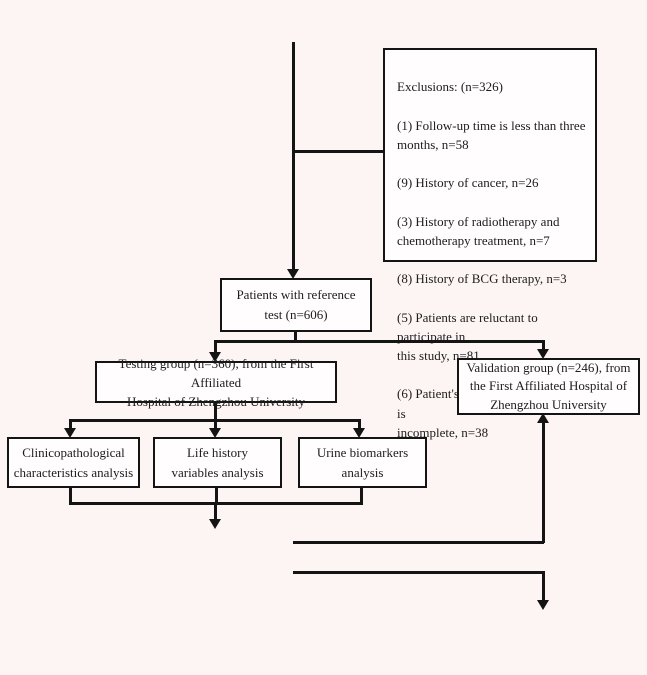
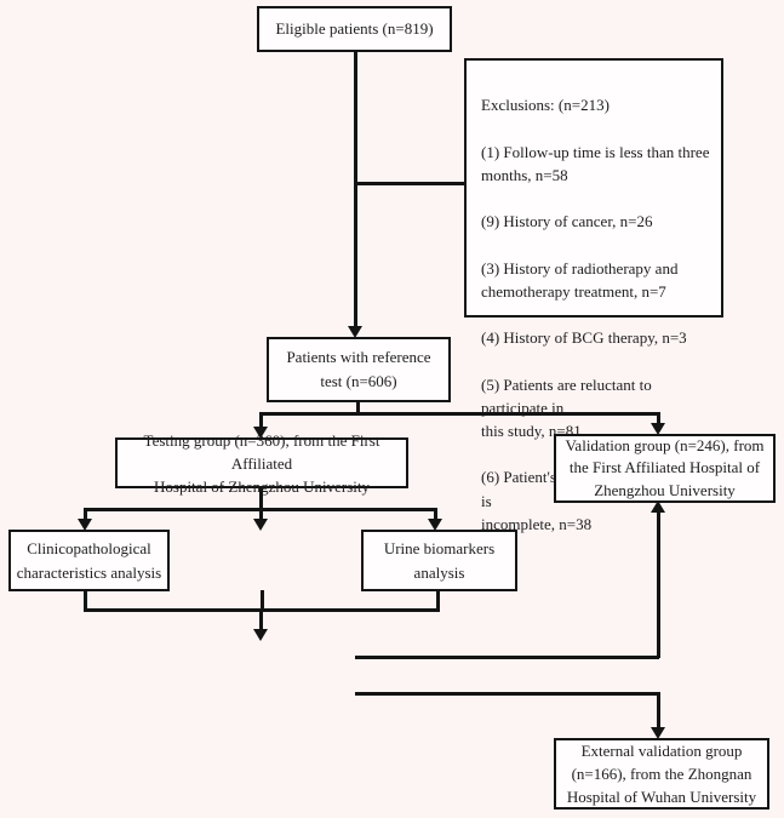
+ Eligible patients (n=819)
- Exclusions: (n=326)
+ Exclusions: (n=213)
  (1) Follow-up time is less than three
  months, n=58
  (9) History of cancer, n=26
  (3) History of radiotherapy and
  chemotherapy treatment, n=7
- (8) History of BCG therapy, n=3
+ (4) History of BCG therapy, n=3
  (5) Patients are reluctant to participate in
  this study, n=81
  incomplete, n=38
  Patients with reference
  test (n=606)
  Testing group (n=360), from the First Affiliated
  Hospital of Zhengzhou University
  Validation group (n=246), from
  the First Affiliated Hospital of
  Zhengzhou University
  Clinicopathological
  characteristics analysis
- Life history
- variables analysis
  Urine biomarkers
  analysis
+ External validation group
+ (n=166), from the Zhongnan
+ Hospital of Wuhan University
